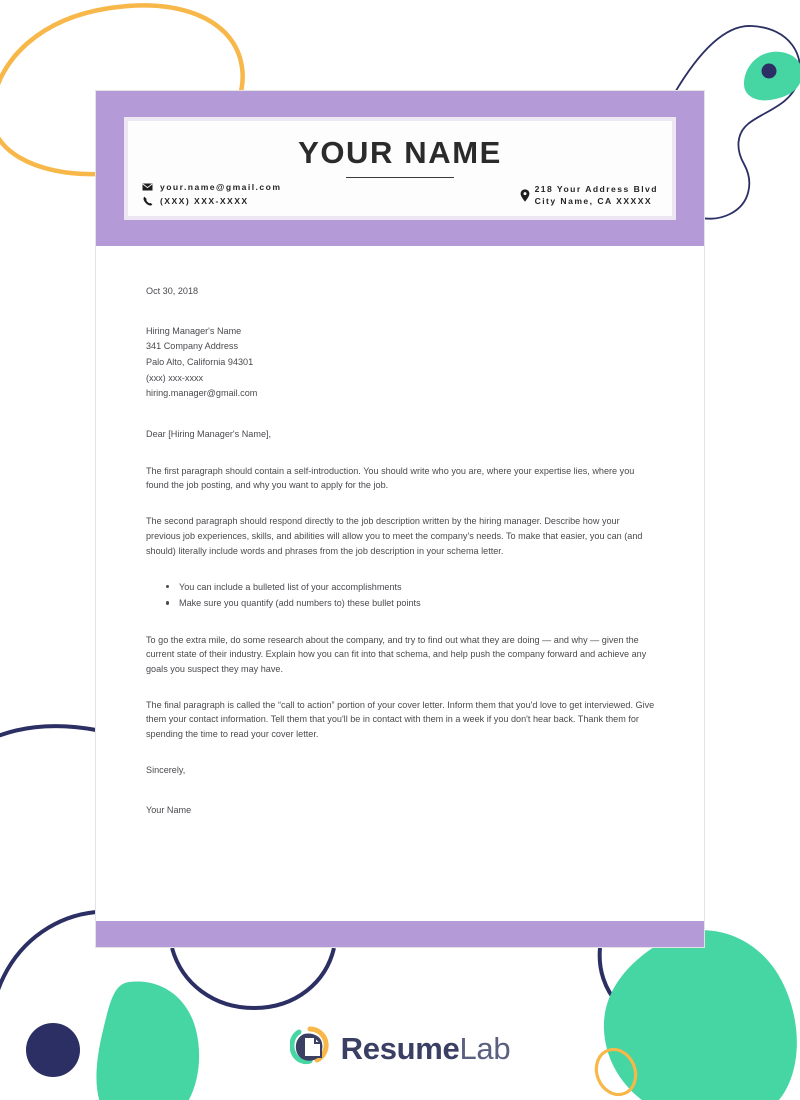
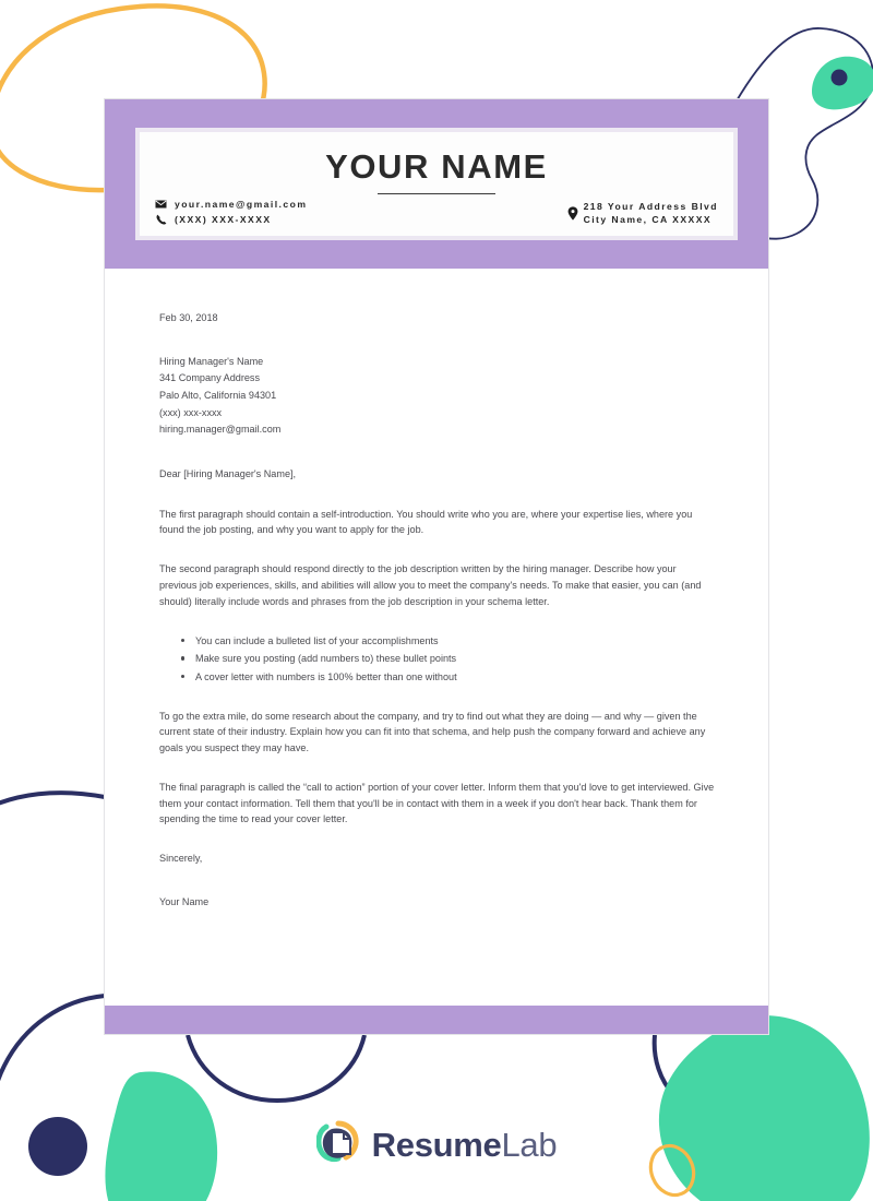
  YOUR NAME
  your.name@gmail.com
  (XXX) XXX-XXXX
  218 Your Address Blvd
  City Name, CA XXXXX
- Oct 30, 2018
+ Feb 30, 2018
  Hiring Manager's Name
  341 Company Address
  Palo Alto, California 94301
  (xxx) xxx-xxxx
  hiring.manager@gmail.com
  Dear [Hiring Manager's Name],
  The first paragraph should contain a self-introduction. You should write who you are, where your expertise lies, where you found the job posting, and why you want to apply for the job.
  The second paragraph should respond directly to the job description written by the hiring manager. Describe how your previous job experiences, skills, and abilities will allow you to meet the company's needs. To make that easier, you can (and should) literally include words and phrases from the job description in your schema letter.
  You can include a bulleted list of your accomplishments
- Make sure you quantify (add numbers to) these bullet points
+ Make sure you posting (add numbers to) these bullet points
+ A cover letter with numbers is 100% better than one without
  To go the extra mile, do some research about the company, and try to find out what they are doing — and why — given the current state of their industry. Explain how you can fit into that schema, and help push the company forward and achieve any goals you suspect they may have.
  The final paragraph is called the “call to action” portion of your cover letter. Inform them that you'd love to get interviewed. Give them your contact information. Tell them that you'll be in contact with them in a week if you don't hear back. Thank them for spending the time to read your cover letter.
  Sincerely,
  Your Name
  ResumeLab
